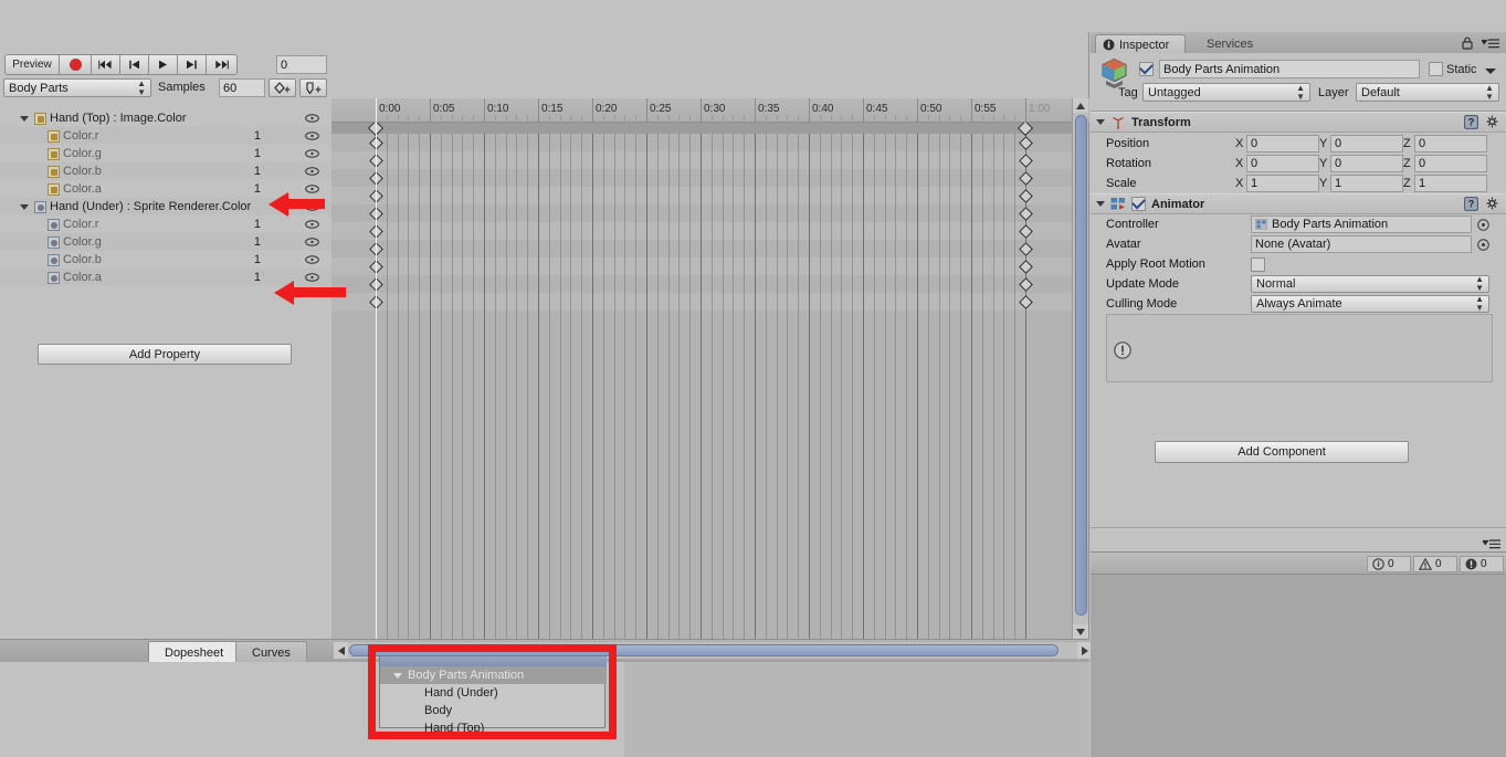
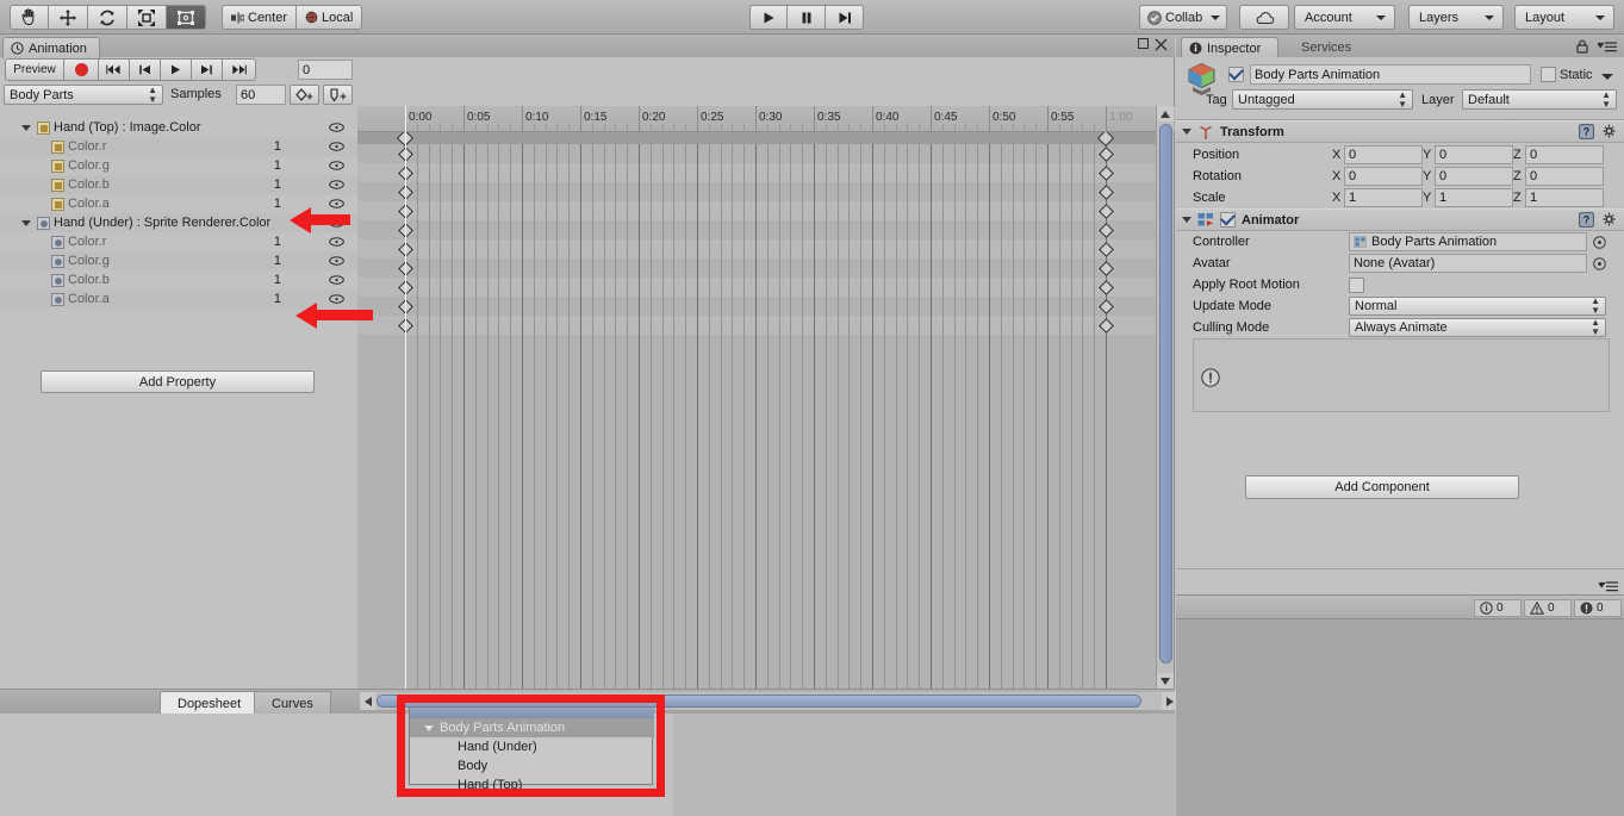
+ Center
+ Local
+ Collab
+ Account
+ Layers
+ Layout
+ Animation
  Preview
  0
  Body Parts
  ▲
  ▼
  Samples
  60
  Hand (Top) : Image.Color
  Color.r
  1
  Color.g
  1
  Color.b
  1
  Color.a
  1
  Hand (Under) : Sprite Renderer.Color
  Color.r
  1
  Color.g
  1
  Color.b
  1
  Color.a
  1
  Add Property
  0:00
  0:05
  0:10
  0:15
  0:20
  0:25
  0:30
  0:35
  0:40
  0:45
  0:50
  0:55
  1:00
  Dopesheet
  Curves
  Inspector
  Services
  Body Parts Animation
  Static
  Tag
  Untagged
  ▲
  ▼
  Layer
  Default
  ▲
  ▼
  Transform
  ?
  Position
  X
  0
  Y
  0
  Z
  0
  Rotation
  X
  0
  Y
  0
  Z
  0
  Scale
  X
  1
  Y
  1
  Z
  1
  Animator
  ?
  Controller
  Body Parts Animation
  Avatar
  None (Avatar)
  Apply Root Motion
  Update Mode
  Normal
  ▲
  ▼
  Culling Mode
  Always Animate
  ▲
  ▼
  Add Component
  0
  0
  0
  Body Parts Animation
  Hand (Under)
  Body
  Hand (Top)
